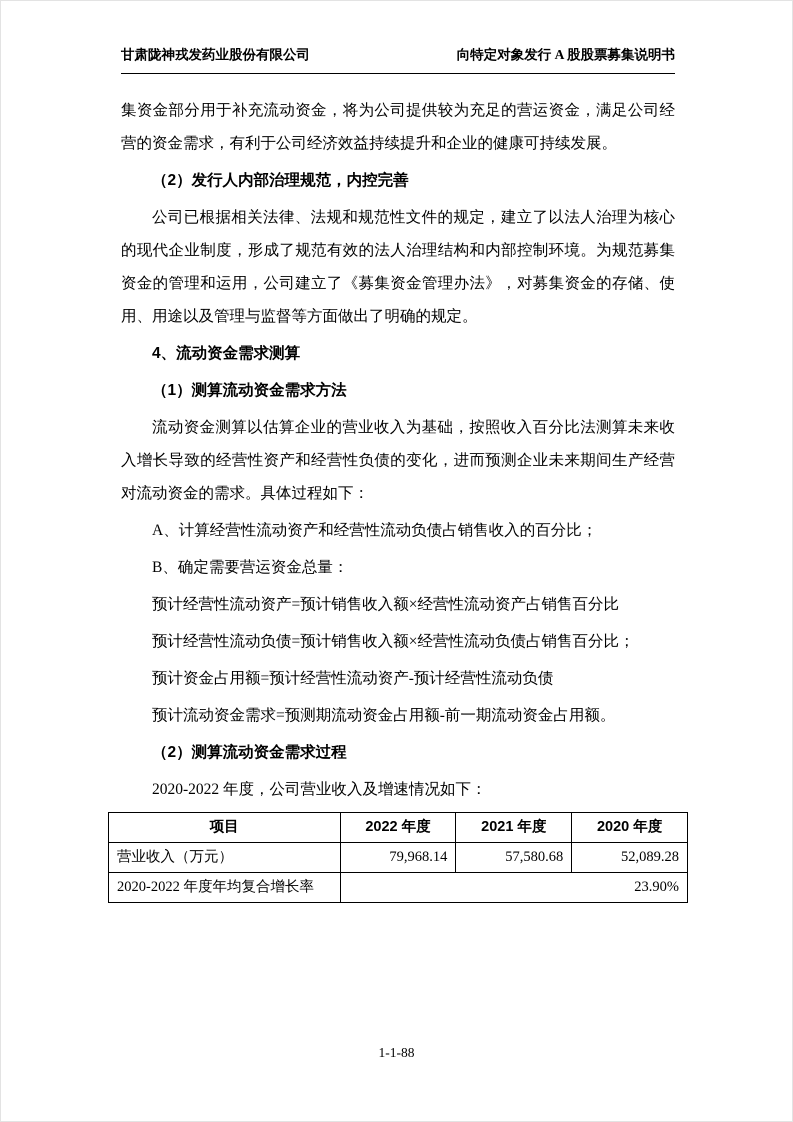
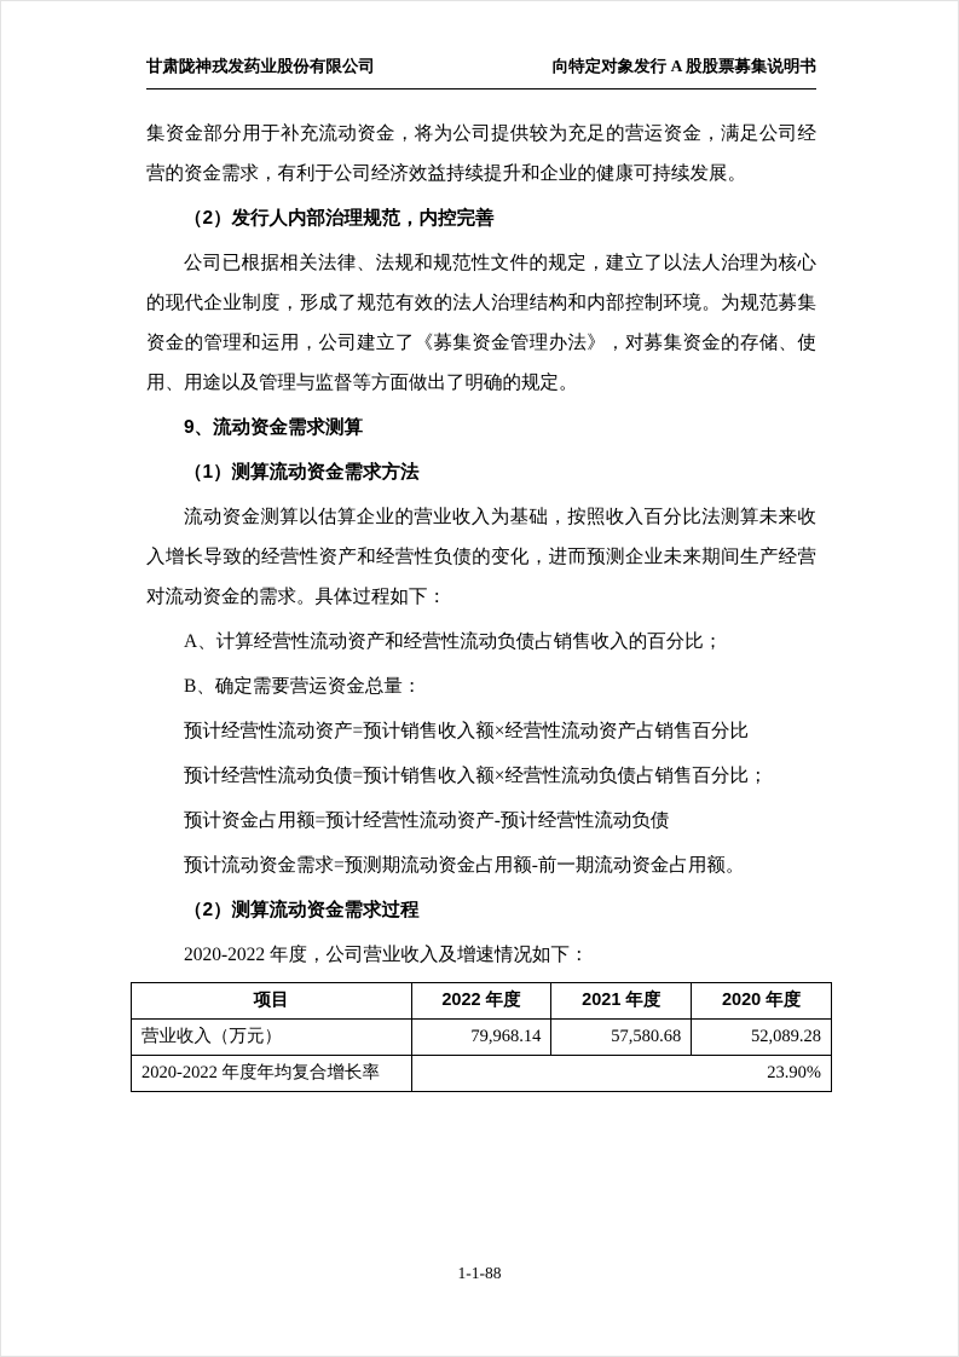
  甘肃陇神戎发药业股份有限公司
  向特定对象发行 A 股股票募集说明书
  集资金部分用于补充流动资金，将为公司提供较为充足的营运资金，满足公司经营的资金需求，有利于公司经济效益持续提升和企业的健康可持续发展。
  （2）发行人内部治理规范，内控完善
  公司已根据相关法律、法规和规范性文件的规定，建立了以法人治理为核心的现代企业制度，形成了规范有效的法人治理结构和内部控制环境。为规范募集资金的管理和运用，公司建立了《募集资金管理办法》，对募集资金的存储、使用、用途以及管理与监督等方面做出了明确的规定。
- 4、流动资金需求测算
+ 9、流动资金需求测算
  （1）测算流动资金需求方法
  流动资金测算以估算企业的营业收入为基础，按照收入百分比法测算未来收入增长导致的经营性资产和经营性负债的变化，进而预测企业未来期间生产经营对流动资金的需求。具体过程如下：
  A、计算经营性流动资产和经营性流动负债占销售收入的百分比；
  B、确定需要营运资金总量：
  预计经营性流动资产=预计销售收入额×经营性流动资产占销售百分比
  预计经营性流动负债=预计销售收入额×经营性流动负债占销售百分比；
  预计资金占用额=预计经营性流动资产-预计经营性流动负债
  预计流动资金需求=预测期流动资金占用额-前一期流动资金占用额。
  （2）测算流动资金需求过程
  2020-2022 年度，公司营业收入及增速情况如下：
  项目	2022 年度	2021 年度	2020 年度
  营业收入（万元）	79,968.14	57,580.68	52,089.28
  2020-2022 年度年均复合增长率	23.90%
  1-1-88
